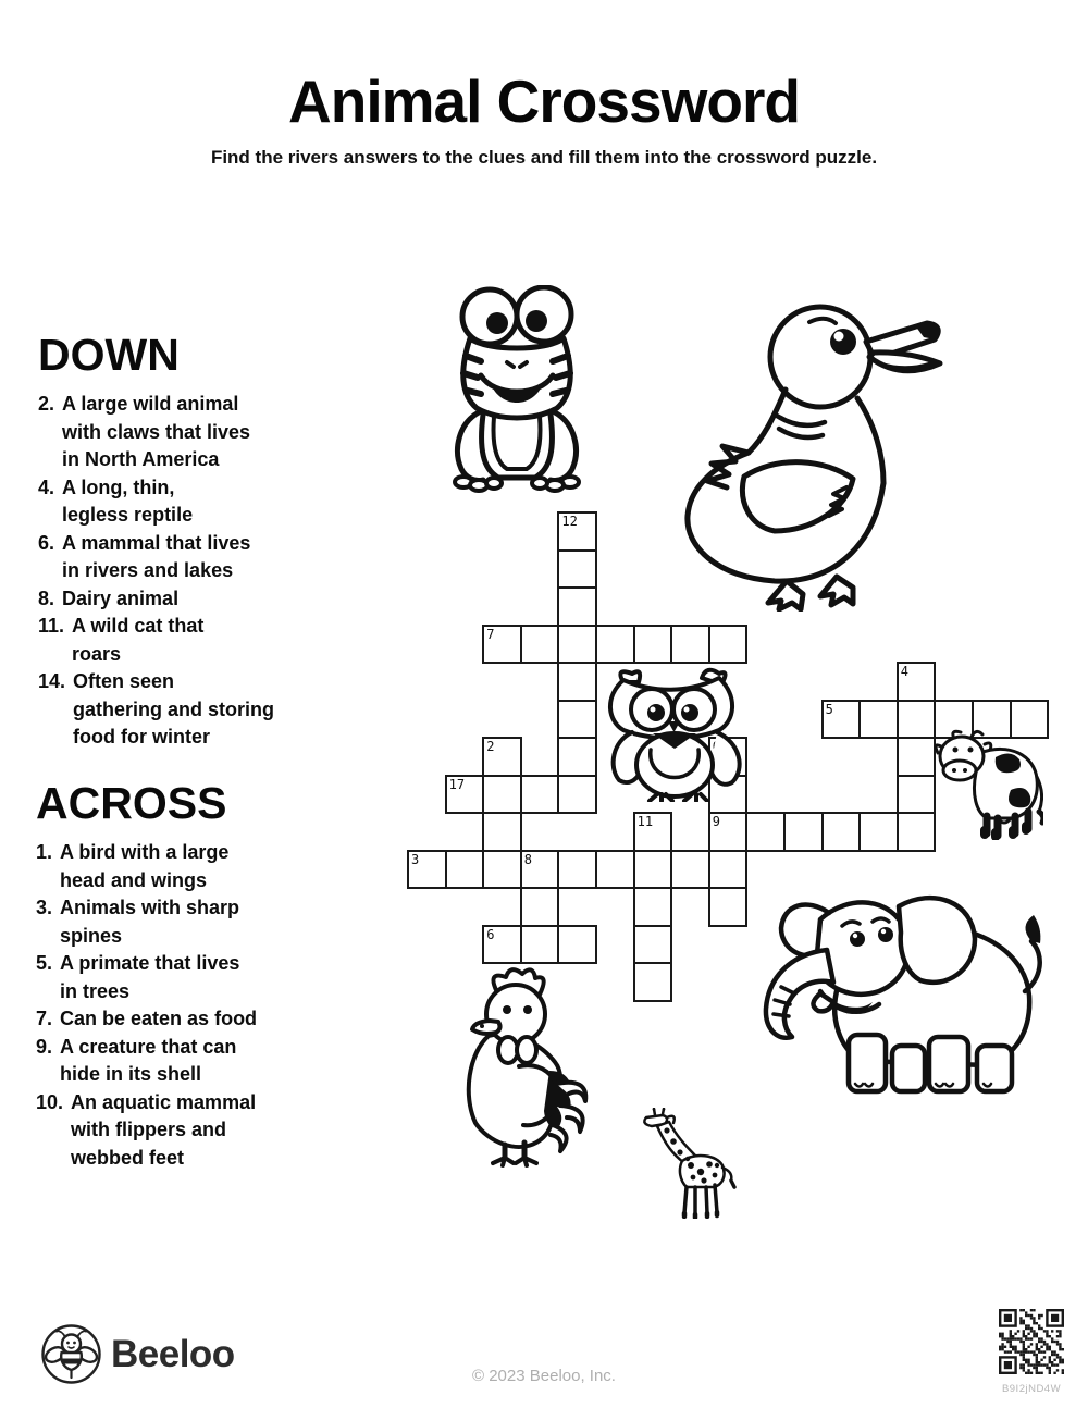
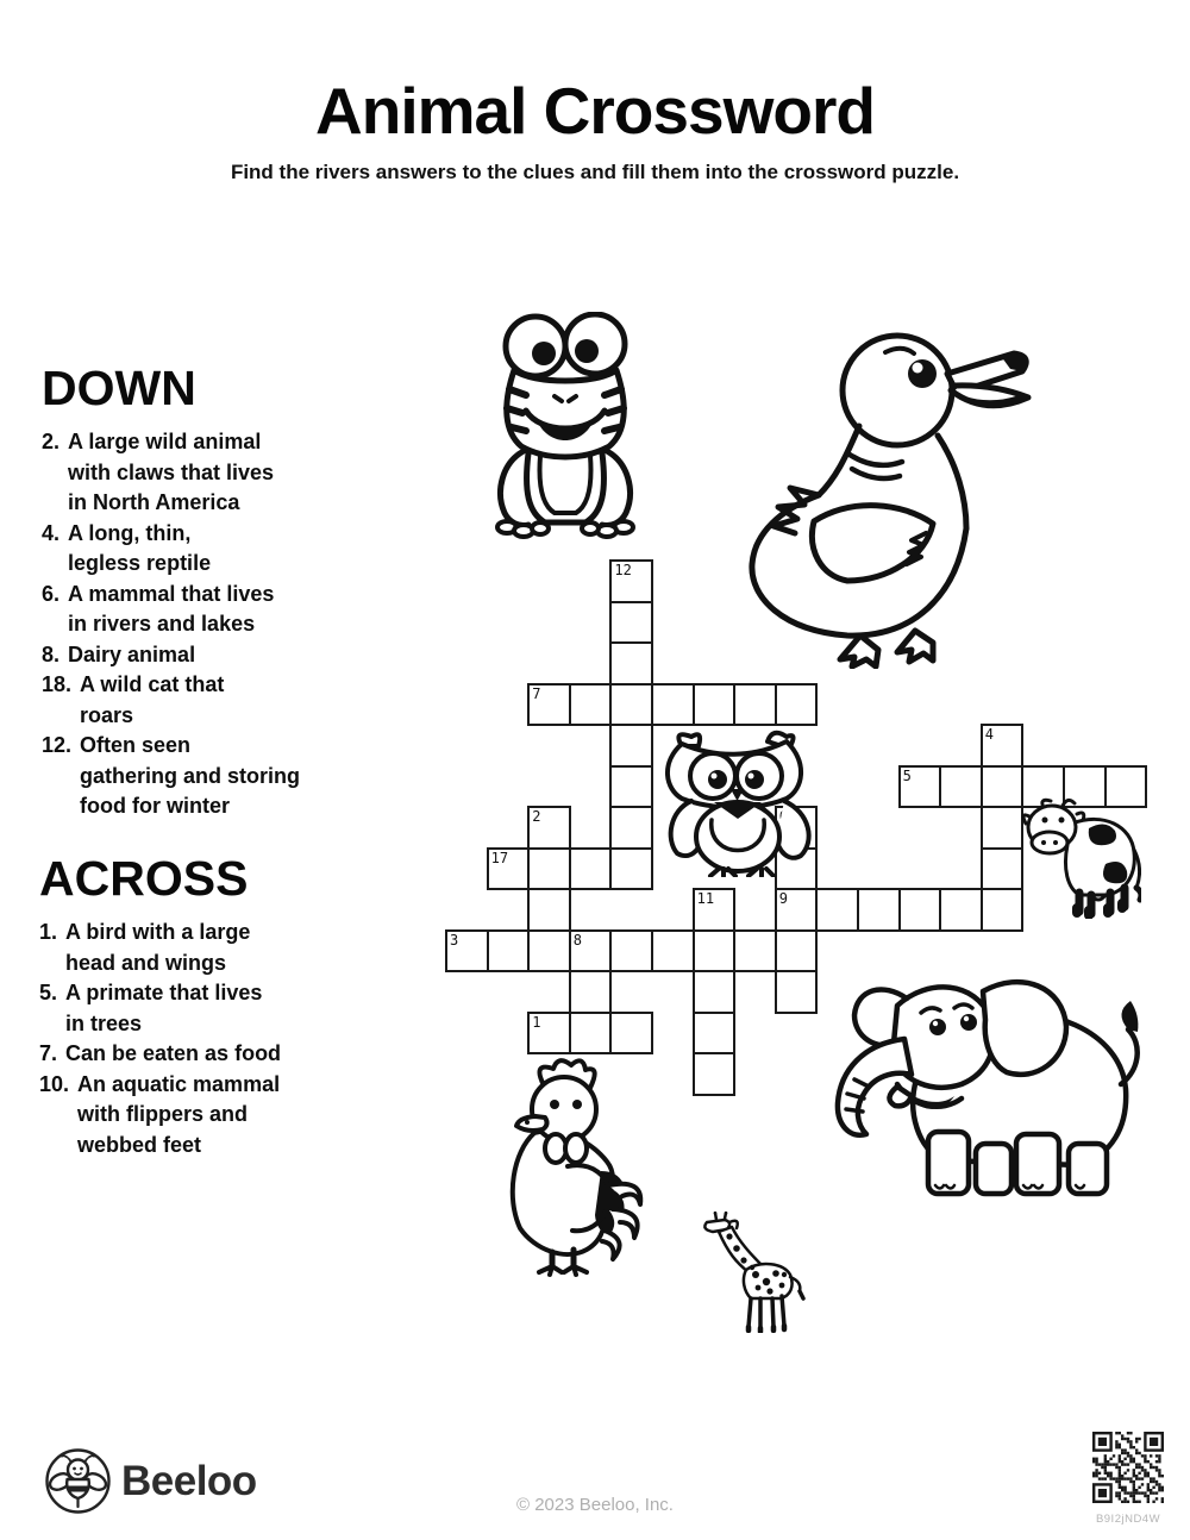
  Animal Crossword
  Find the rivers answers to the clues and fill them into the crossword puzzle.
  DOWN
  2.
  A large wild animal
  with claws that lives
  in North America
  4.
  A long, thin,
  legless reptile
  6.
  A mammal that lives
  in rivers and lakes
  8.
  Dairy animal
- 11.
+ 18.
  A wild cat that
  roars
- 14.
+ 12.
  Often seen
  gathering and storing
  food for winter
  ACROSS
  1.
  A bird with a large
  head and wings
- 3.
- Animals with sharp
- spines
  5.
  A primate that lives
  in trees
  7.
  Can be eaten as food
- 9.
- A creature that can
- hide in its shell
  10.
  An aquatic mammal
  with flippers and
  webbed feet
  12
  7
  4
  5
  2
  17
  11
  9
  3
  8
- 6
+ 1
  Beeloo
  © 2023 Beeloo, Inc.
  B9I2jND4W
